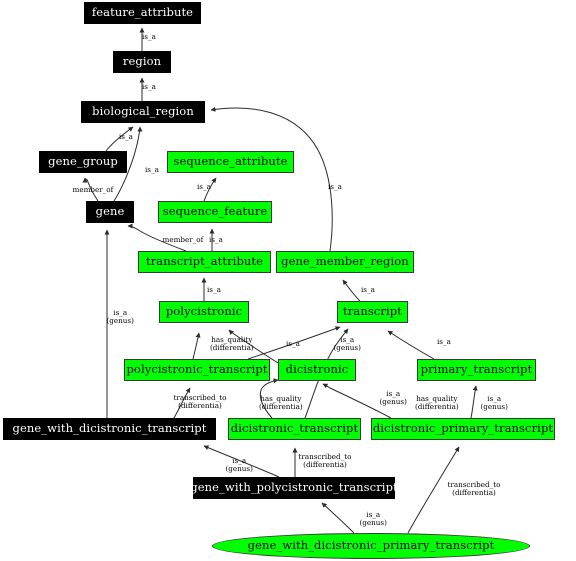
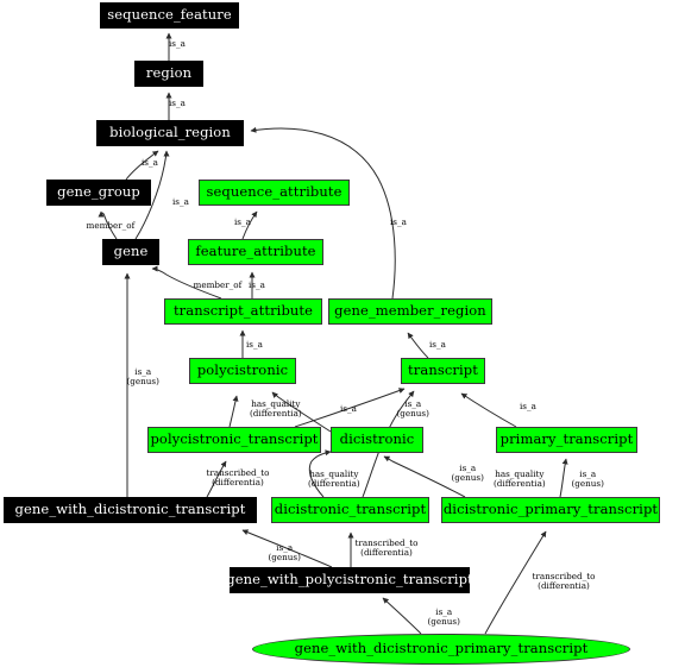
- feature_attribute
+ sequence_feature
  region
  biological_region
  gene_group
  sequence_attribute
- sequence_feature
+ feature_attribute
  gene
  transcript_attribute
  gene_member_region
  polycistronic
  transcript
  polycistronic_transcript
  dicistronic
  primary_transcript
  gene_with_dicistronic_transcript
  dicistronic_transcript
  dicistronic_primary_transcript
  gene_with_polycistronic_transcript
  gene_with_dicistronic_primary_transcript
  is_a
  is_a
  is_a
  is_a
  member_of
  is_a
  is_a
  member_of
  is_a
  is_a
  is_a
  has_quality
  (differentia)
  is_a
  is_a
  (genus)
  is_a
  (genus)
  is_a
  transcribed_to
  (differentia)
  has_quality
  (differentia)
  has_quality
  (differentia)
  is_a
  (genus)
  is_a
  (genus)
  is_a
  (genus)
  transcribed_to
  (differentia)
  is_a
  (genus)
  transcribed_to
  (differentia)
